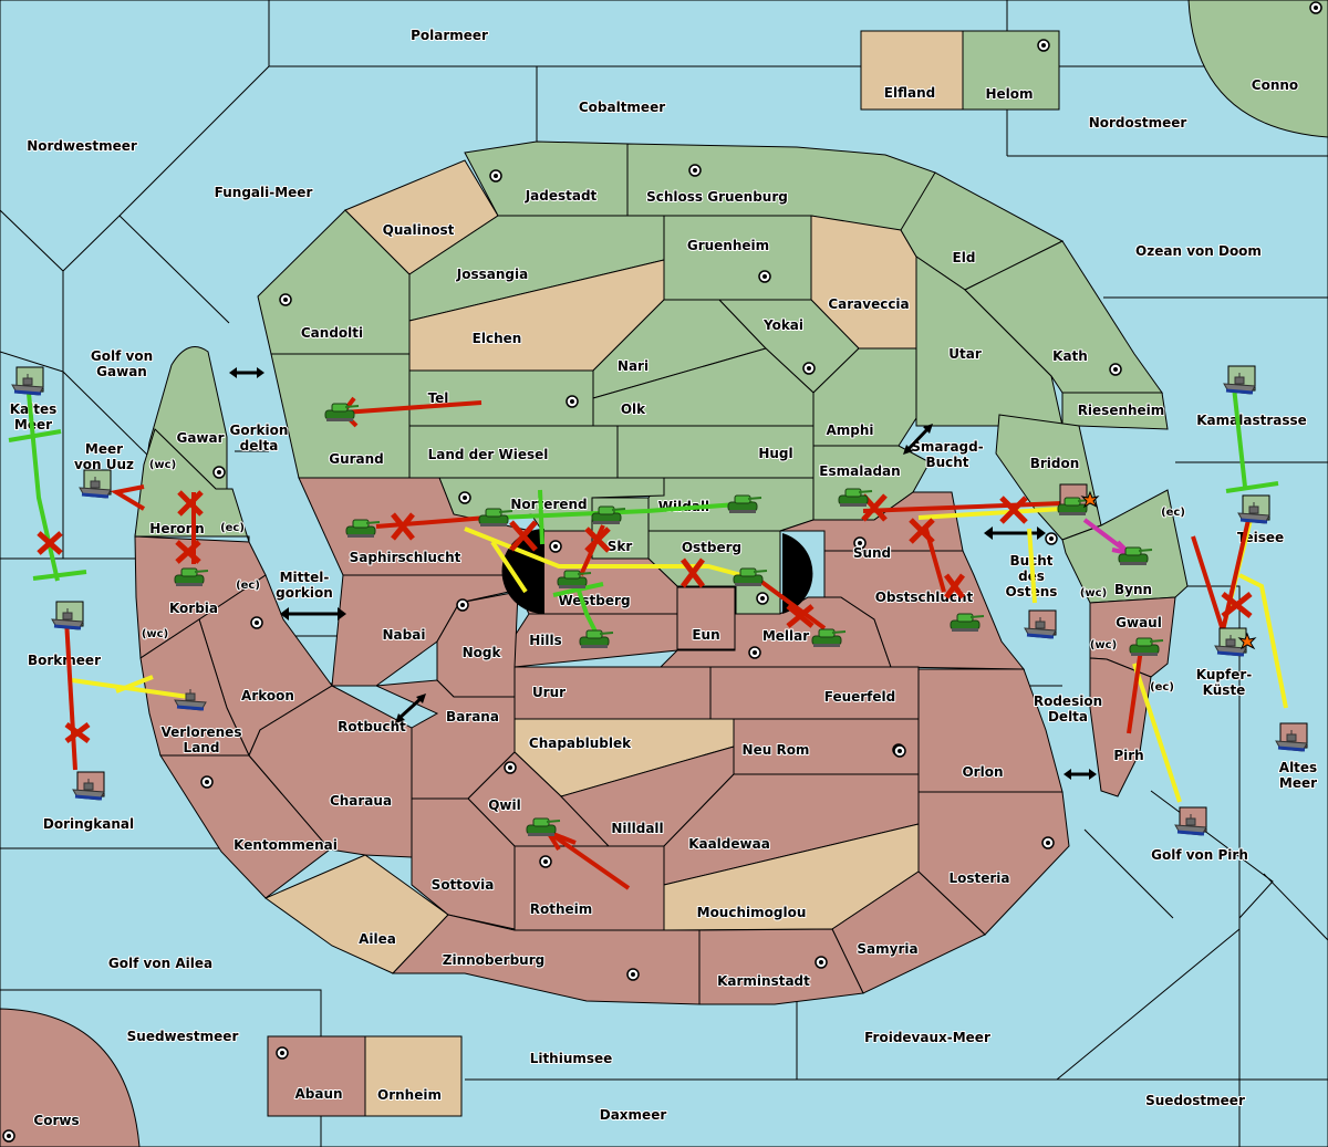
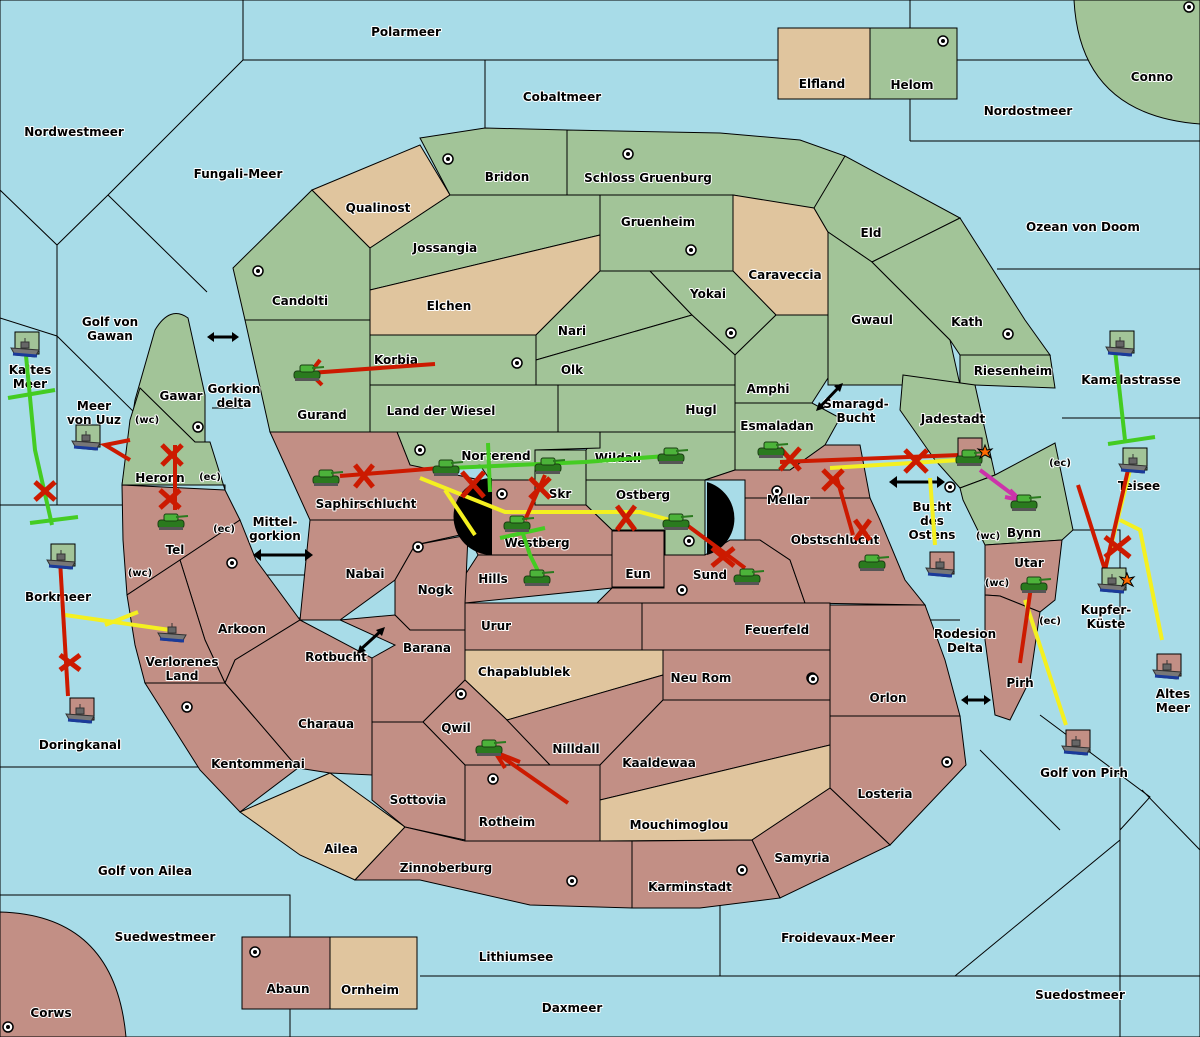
  Polarmeer
  Cobaltmeer
  Nordwestmeer
  Fungali-Meer
  Nordostmeer
  Ozean von Doom
  Golf von Gawan
  Kates Mer
  Meer von Uuz
  Gorkion delta
  Mittel- gorkion
  Borkeer
  Rotbucht
  Doringkanal
  Golf von Ailea
  Suedwestmeer
  Lithiumsee
  Daxmeer
  Froidevaux-Meer
  Suedostmeer
  Golf von Pirh
  Altes Meer
  Kupfer- Küste
  Teisee
  Kamalastrasse
  Smaragd- Bucht
  Buht ds Ostns
  Rodesion Delta
  Elfland
  Helom
  Conno
  Qualinost
- Jadestadt
+ Bridon
  Schloss Gruenburg
  Jossangia
  Gruenheim
  Caraveccia
  Eld
  Candolti
  Elchen
  Yokai
  Nari
- Utar
+ Gwaul
  Kath
- Tel
+ Korbia
  Olk
  Amphi
  Riesenheim
  Gurand
  Gawar
  Land der Wiesel
  Hugl
- Bridon
+ Jadestadt
  Esmaladan
  Heronn
  Norerend
  Skr
  Ostberg
  Bynn
  Saphirschlucht
  Westberg
- Sund
+ Mellar
- Korbia
+ Tel
  Obstschluct
  Nabai
  Hills
  Eun
- Mellar
+ Sund
- Gwaul
+ Utar
  Nogk
  Arkoon
  Urur
  Feuerfeld
  Barana
  Verlorenes Land
  Chapablublek
  Neu Rom
  Orlon
  Pirh
  Qwil
  Charaua
  Nilldall
  Kentommenai
  Kaaldewaa
  Sottovia
  Losteria
  Rotheim
  Mouchimoglou
  Ailea
  Samyria
  Zinnoberburg
  Karminstadt
  Abaun
  Ornheim
  Corws
  (wc)
  (ec)
  (ec)
  (wc)
  (ec)
  (wc)
  (wc)
  (ec)
